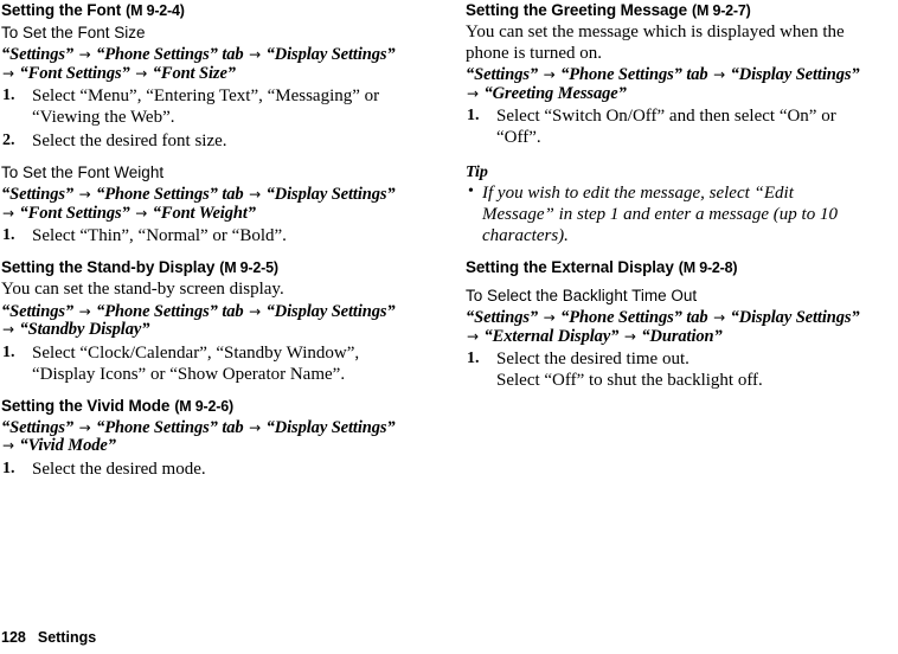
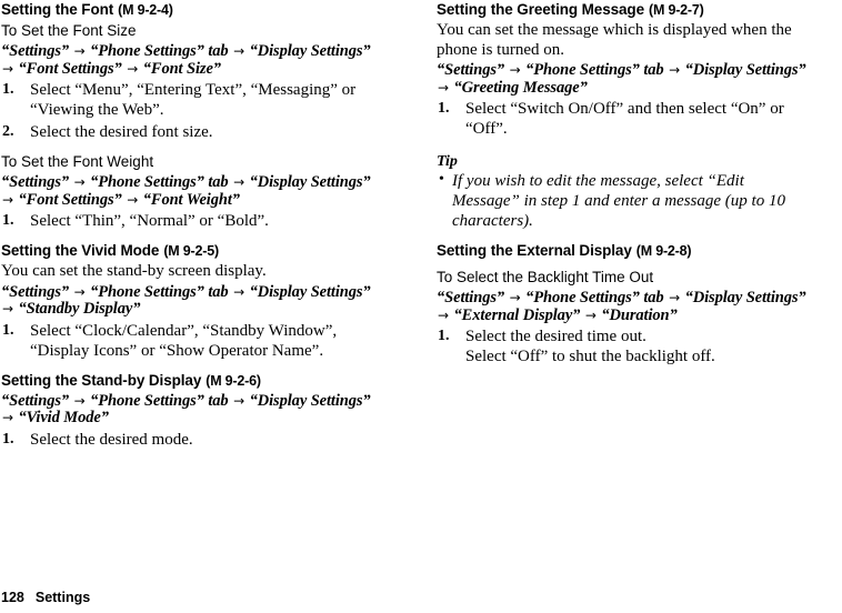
  Setting the Font (M 9-2-4)
  To Set the Font Size
  “Settings” → “Phone Settings” tab → “Display Settings” → “Font Settings” → “Font Size”
  1.
  Select “Menu”, “Entering Text”, “Messaging” or “Viewing the Web”.
  2.
  Select the desired font size.
  To Set the Font Weight
  “Settings” → “Phone Settings” tab → “Display Settings” → “Font Settings” → “Font Weight”
  1.
  Select “Thin”, “Normal” or “Bold”.
- Setting the Stand-by Display (M 9-2-5)
+ Setting the Vivid Mode (M 9-2-5)
  You can set the stand-by screen display.
  “Settings” → “Phone Settings” tab → “Display Settings” → “Standby Display”
  1.
  Select “Clock/Calendar”, “Standby Window”, “Display Icons” or “Show Operator Name”.
- Setting the Vivid Mode (M 9-2-6)
+ Setting the Stand-by Display (M 9-2-6)
  “Settings” → “Phone Settings” tab → “Display Settings” → “Vivid Mode”
  1.
  Select the desired mode.
  Setting the Greeting Message (M 9-2-7)
  You can set the message which is displayed when the phone is turned on.
  “Settings” → “Phone Settings” tab → “Display Settings” → “Greeting Message”
  1.
  Select “Switch On/Off” and then select “On” or “Off”.
  Tip
  •
  If you wish to edit the message, select “Edit Message” in step 1 and enter a message (up to 10 characters).
  Setting the External Display (M 9-2-8)
  To Select the Backlight Time Out
  “Settings” → “Phone Settings” tab → “Display Settings” → “External Display” → “Duration”
  1.
  Select the desired time out.
  Select “Off” to shut the backlight off.
  128 Settings
